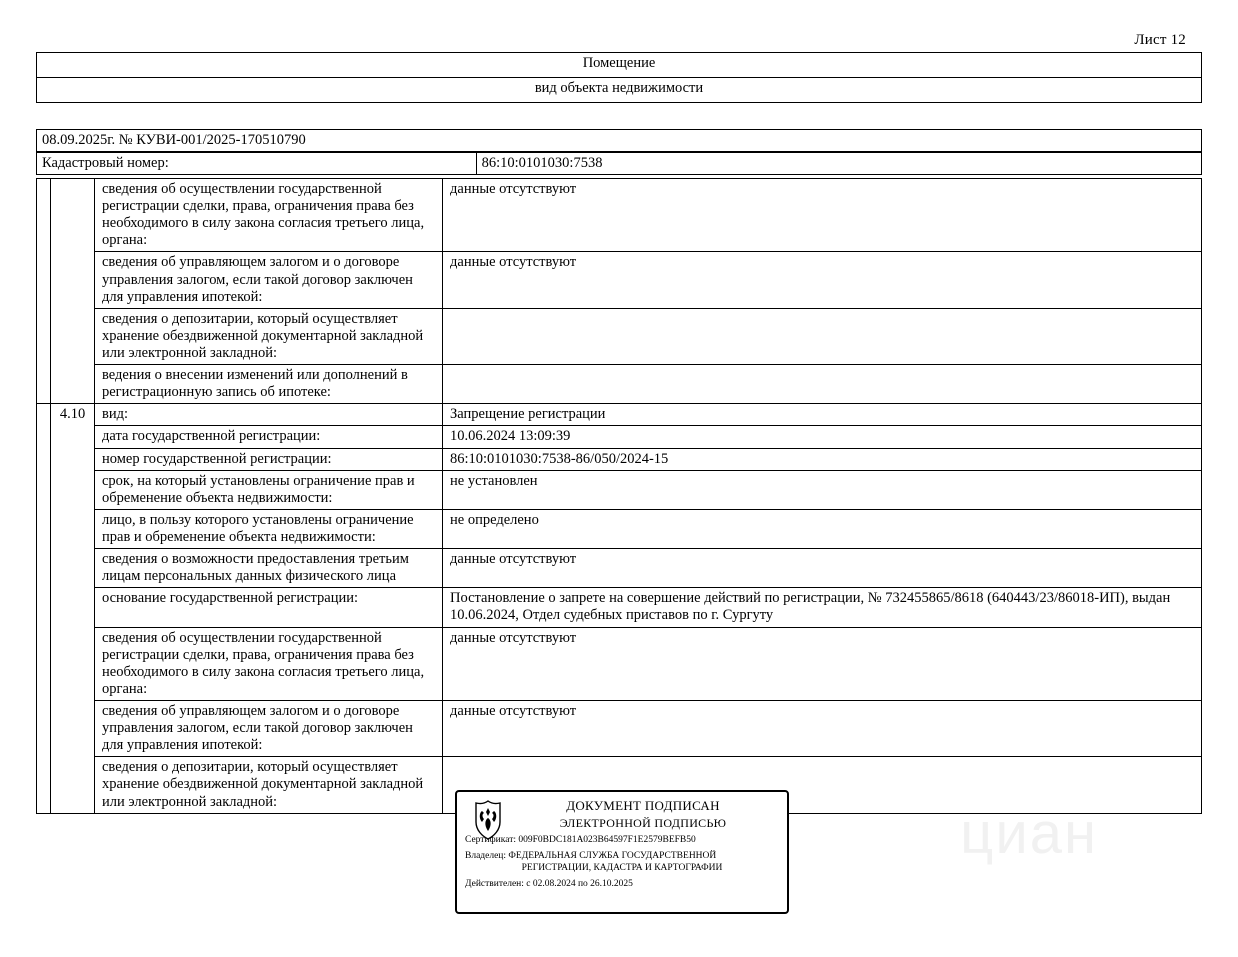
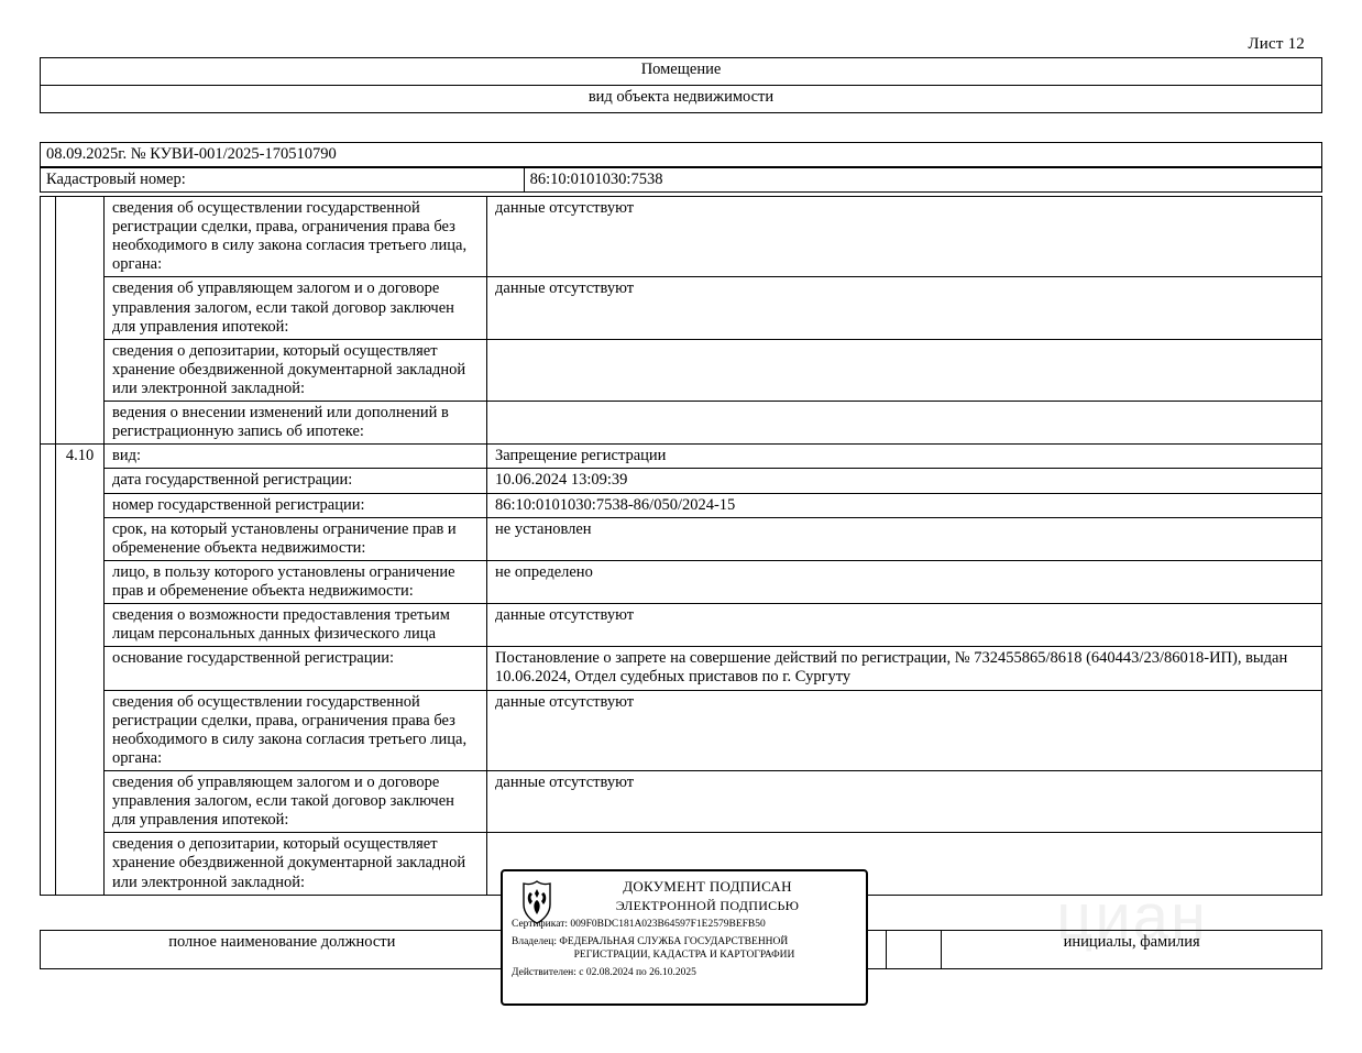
  Лист 12
  Помещение
  вид объекта недвижимости
  08.09.2025г. № КУВИ-001/2025-170510790
  Кадастровый номер:	86:10:0101030:7538
  		сведения об осуществлении государственной регистрации сделки, права, ограничения права без необходимого в силу закона согласия третьего лица, органа:	данные отсутствуют
  сведения об управляющем залогом и о договоре управления залогом, если такой договор заключен для управления ипотекой:	данные отсутствуют
  сведения о депозитарии, который осуществляет хранение обездвиженной документарной закладной или электронной закладной:
  ведения о внесении изменений или дополнений в регистрационную запись об ипотеке:
  	4.10	вид:	Запрещение регистрации
  дата государственной регистрации:	10.06.2024 13:09:39
  номер государственной регистрации:	86:10:0101030:7538-86/050/2024-15
  срок, на который установлены ограничение прав и обременение объекта недвижимости:	не установлен
  лицо, в пользу которого установлены ограничение прав и обременение объекта недвижимости:	не определено
  сведения о возможности предоставления третьим лицам персональных данных физического лица	данные отсутствуют
  основание государственной регистрации:	Постановление о запрете на совершение действий по регистрации, № 732455865/8618 (640443/23/86018-ИП), выдан 10.06.2024, Отдел судебных приставов по г. Сургуту
  сведения об осуществлении государственной регистрации сделки, права, ограничения права без необходимого в силу закона согласия третьего лица, органа:	данные отсутствуют
  сведения об управляющем залогом и о договоре управления залогом, если такой договор заключен для управления ипотекой:	данные отсутствуют
  сведения о депозитарии, который осуществляет хранение обездвиженной документарной закладной или электронной закладной:
  циан
+ полное наименование должности			инициалы, фамилия
  ДОКУМЕНТ ПОДПИСАН
  ЭЛЕКТРОННОЙ ПОДПИСЬЮ
  Сертификат: 009F0BDC181A023B64597F1E2579BEFB50
  Владелец: ФЕДЕРАЛЬНАЯ СЛУЖБА ГОСУДАРСТВЕННОЙ
  РЕГИСТРАЦИИ, КАДАСТРА И КАРТОГРАФИИ
  Действителен: с 02.08.2024 по 26.10.2025
